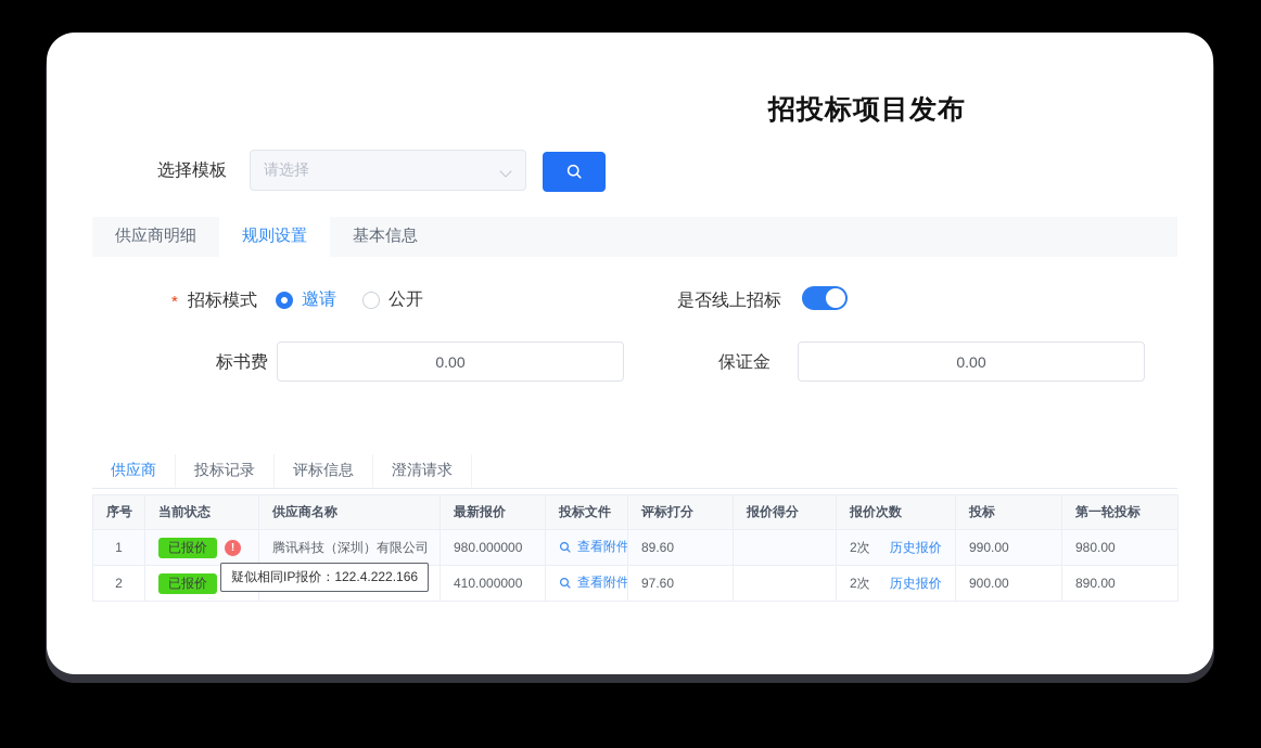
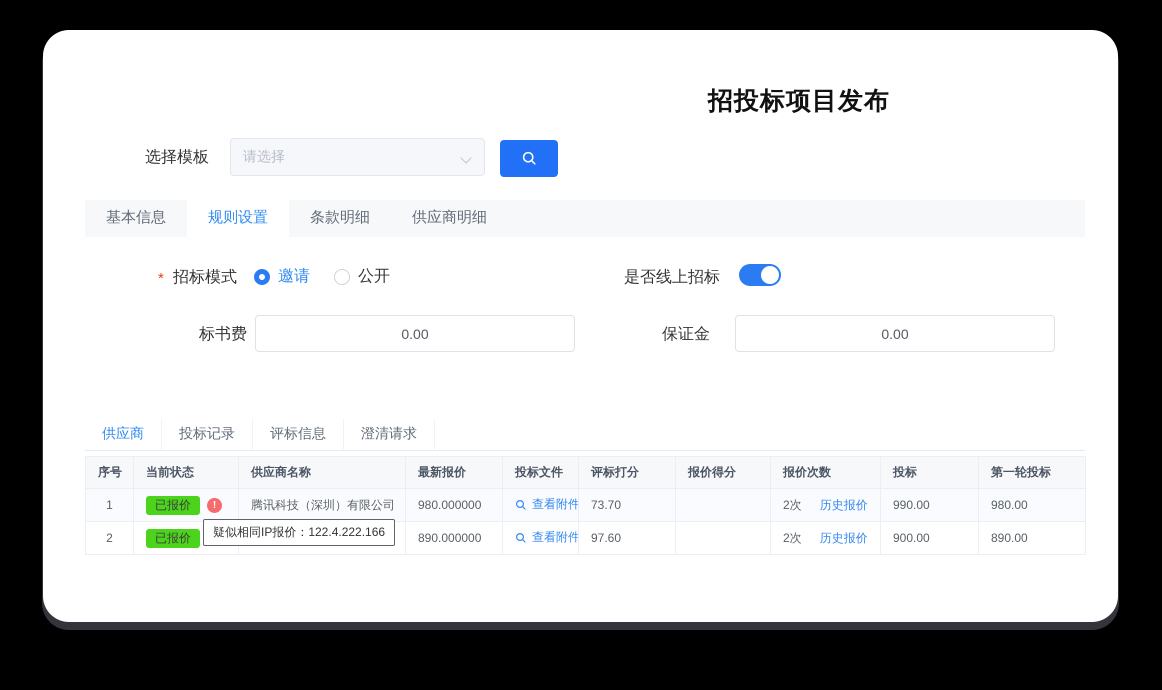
  招投标项目发布
  选择模板
  请选择
- 供应商明细
+ 基本信息
  规则设置
+ 条款明细
- 基本信息
+ 供应商明细
  *
  招标模式
  邀请
  公开
  是否线上招标
  标书费
  0.00
  保证金
  0.00
  供应商
  投标记录
  评标信息
  澄清请求
  序号	当前状态	供应商名称	最新报价	投标文件	评标打分	报价得分	报价次数	投标	第一轮投标
- 1	已报价 !	腾讯科技（深圳）有限公司	980.000000	查看附件	89.60		2次 历史报价	990.00	980.00
+ 1	已报价 !	腾讯科技（深圳）有限公司	980.000000	查看附件	73.70		2次 历史报价	990.00	980.00
- 2	已报价		410.000000	查看附件	97.60		2次 历史报价	900.00	890.00
+ 2	已报价		890.000000	查看附件	97.60		2次 历史报价	900.00	890.00
  疑似相同IP报价：122.4.222.166
